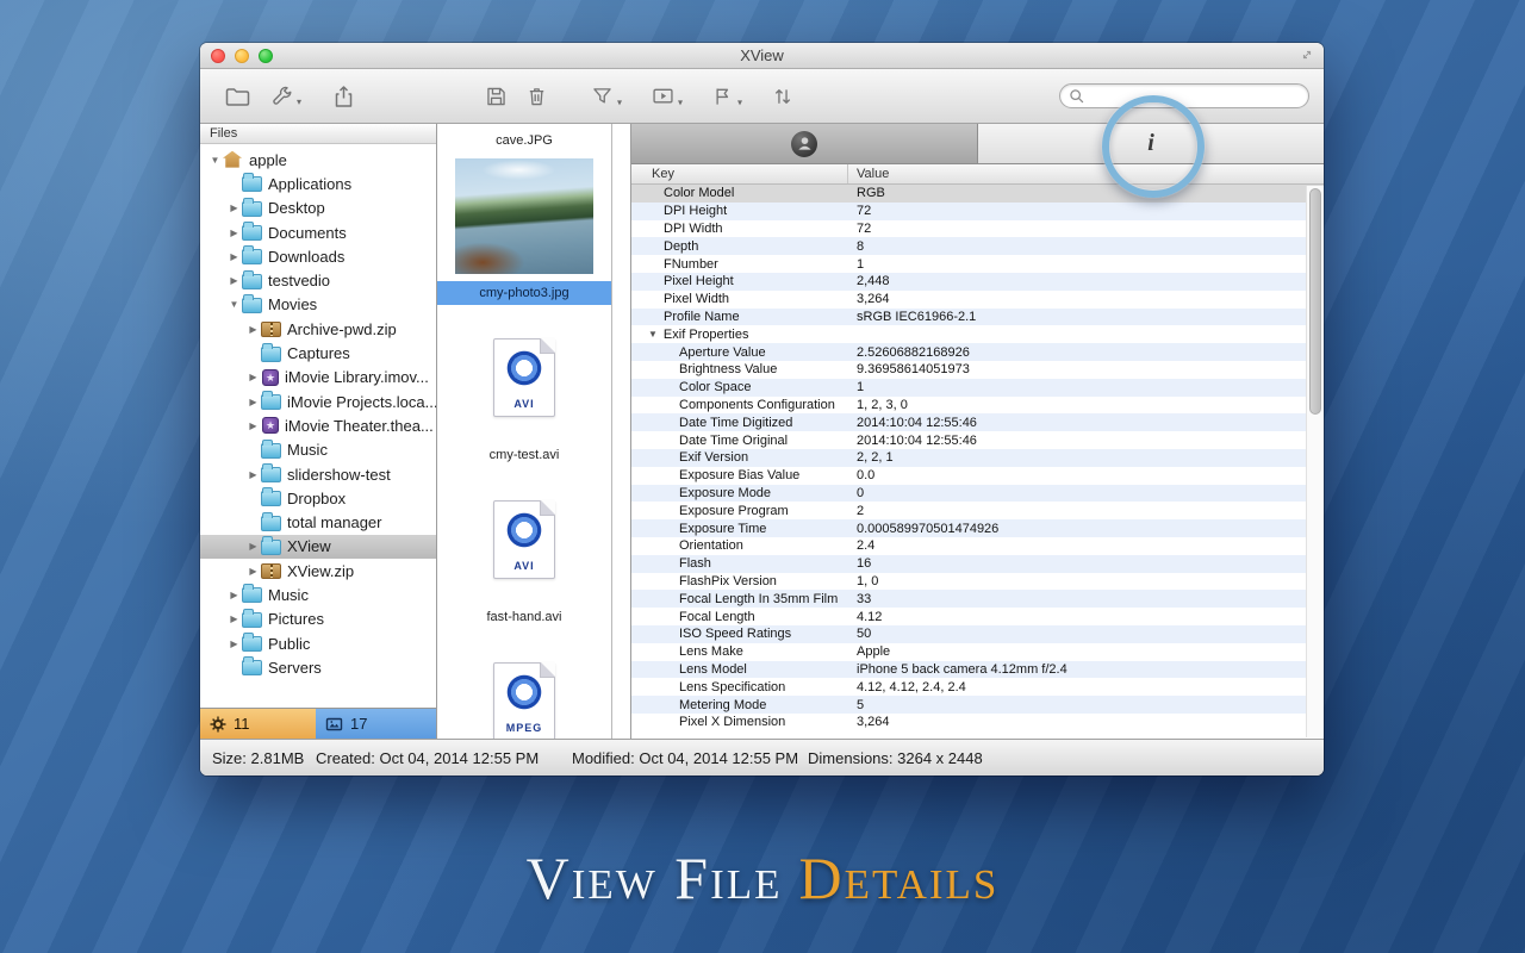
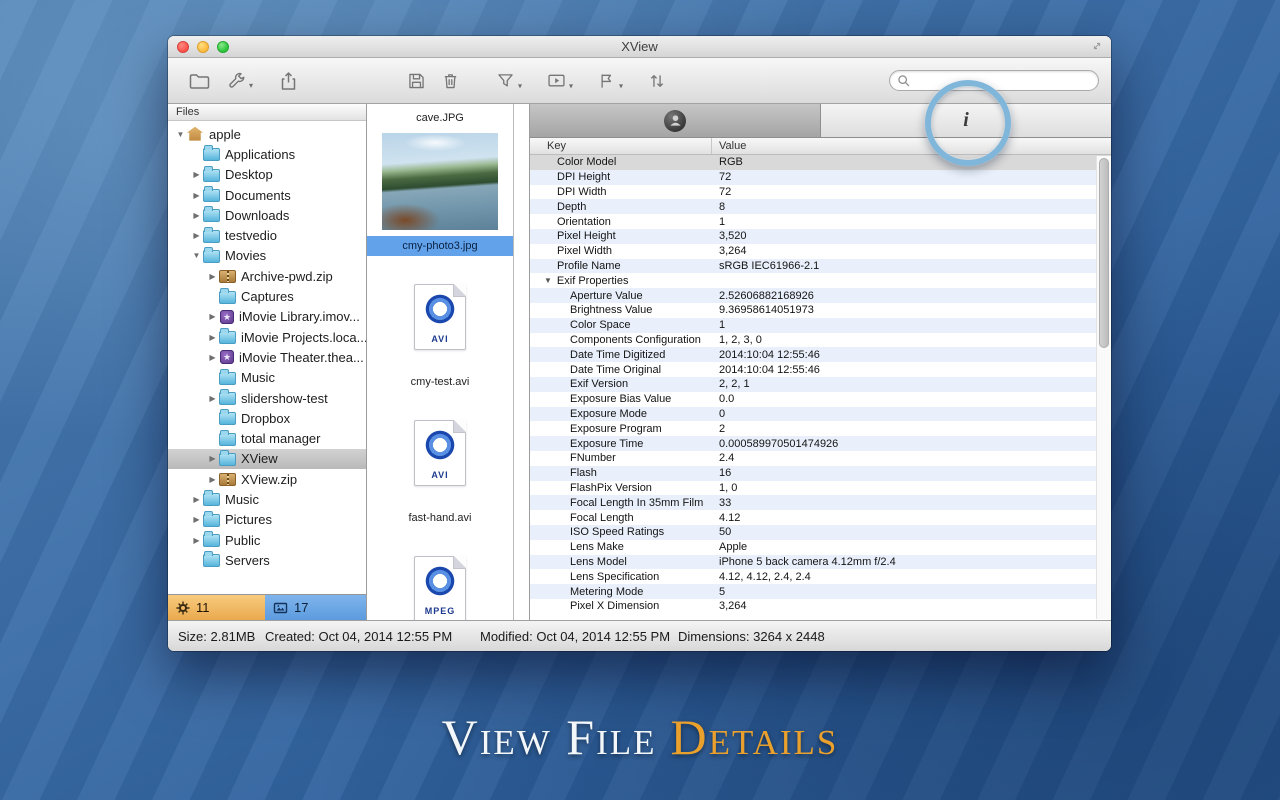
  XView
  ▾
  ▾
  ▾
  ▾
  Files
  ▼
  apple
  Applications
  ▶
  Desktop
  ▶
  Documents
  ▶
  Downloads
  ▶
  testvedio
  ▼
  Movies
  ▶
  Archive-pwd.zip
  Captures
  ▶
  iMovie Library.imov...
  ▶
  iMovie Projects.loca...
  ▶
  iMovie Theater.thea...
  Music
  ▶
  slidershow-test
  Dropbox
  total manager
  ▶
  XView
  ▶
  XView.zip
  ▶
  Music
  ▶
  Pictures
  ▶
  Public
  Servers
  11
  17
  cave.JPG
  cmy-photo3.jpg
  AVI
  cmy-test.avi
  AVI
  fast-hand.avi
  MPEG
  i
  Key
  Value
  Color Model
  RGB
  DPI Height
  72
  DPI Width
  72
  Depth
  8
- FNumber
+ Orientation
  1
  Pixel Height
- 2,448
+ 3,520
  Pixel Width
  3,264
  Profile Name
  sRGB IEC61966-2.1
  ▼
  Exif Properties
  Aperture Value
  2.52606882168926
  Brightness Value
  9.36958614051973
  Color Space
  1
  Components Configuration
  1, 2, 3, 0
  Date Time Digitized
  2014:10:04 12:55:46
  Date Time Original
  2014:10:04 12:55:46
  Exif Version
  2, 2, 1
  Exposure Bias Value
  0.0
  Exposure Mode
  0
  Exposure Program
  2
  Exposure Time
  0.000589970501474926
- Orientation
+ FNumber
  2.4
  Flash
  16
  FlashPix Version
  1, 0
  Focal Length In 35mm Film
  33
  Focal Length
  4.12
  ISO Speed Ratings
  50
  Lens Make
  Apple
  Lens Model
  iPhone 5 back camera 4.12mm f/2.4
  Lens Specification
  4.12, 4.12, 2.4, 2.4
  Metering Mode
  5
  Pixel X Dimension
  3,264
  Size: 2.81MB
  Created: Oct 04, 2014 12:55 PM
  Modified: Oct 04, 2014 12:55 PM
  Dimensions: 3264 x 2448
  View File Details
